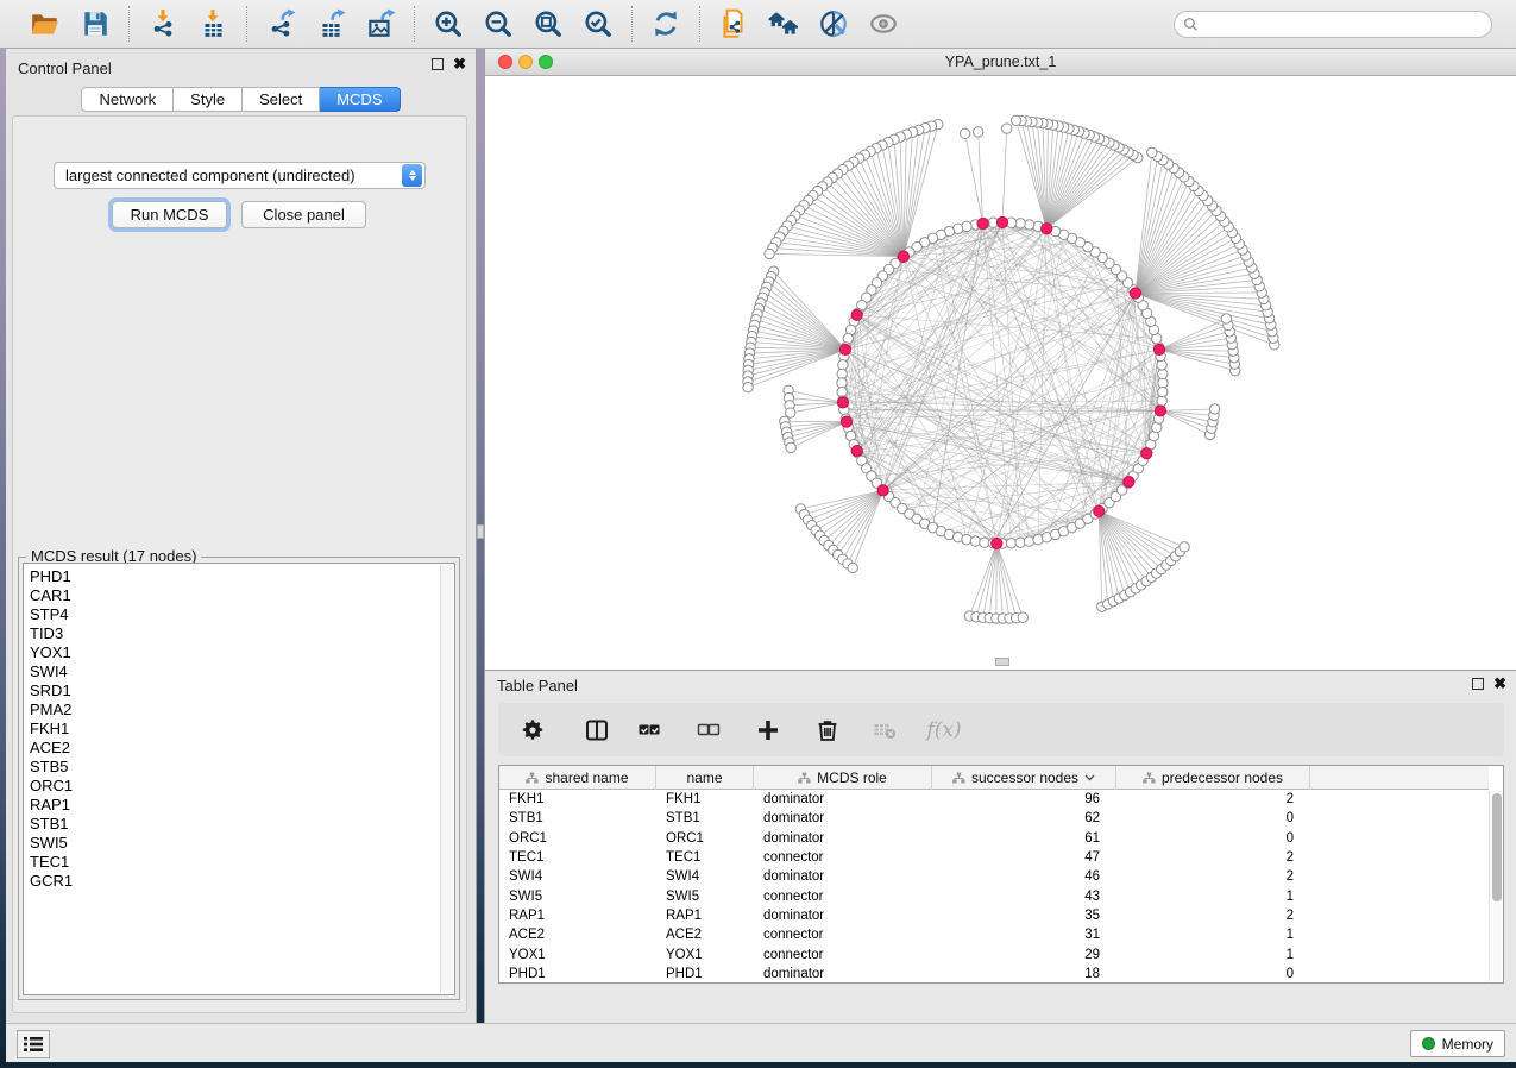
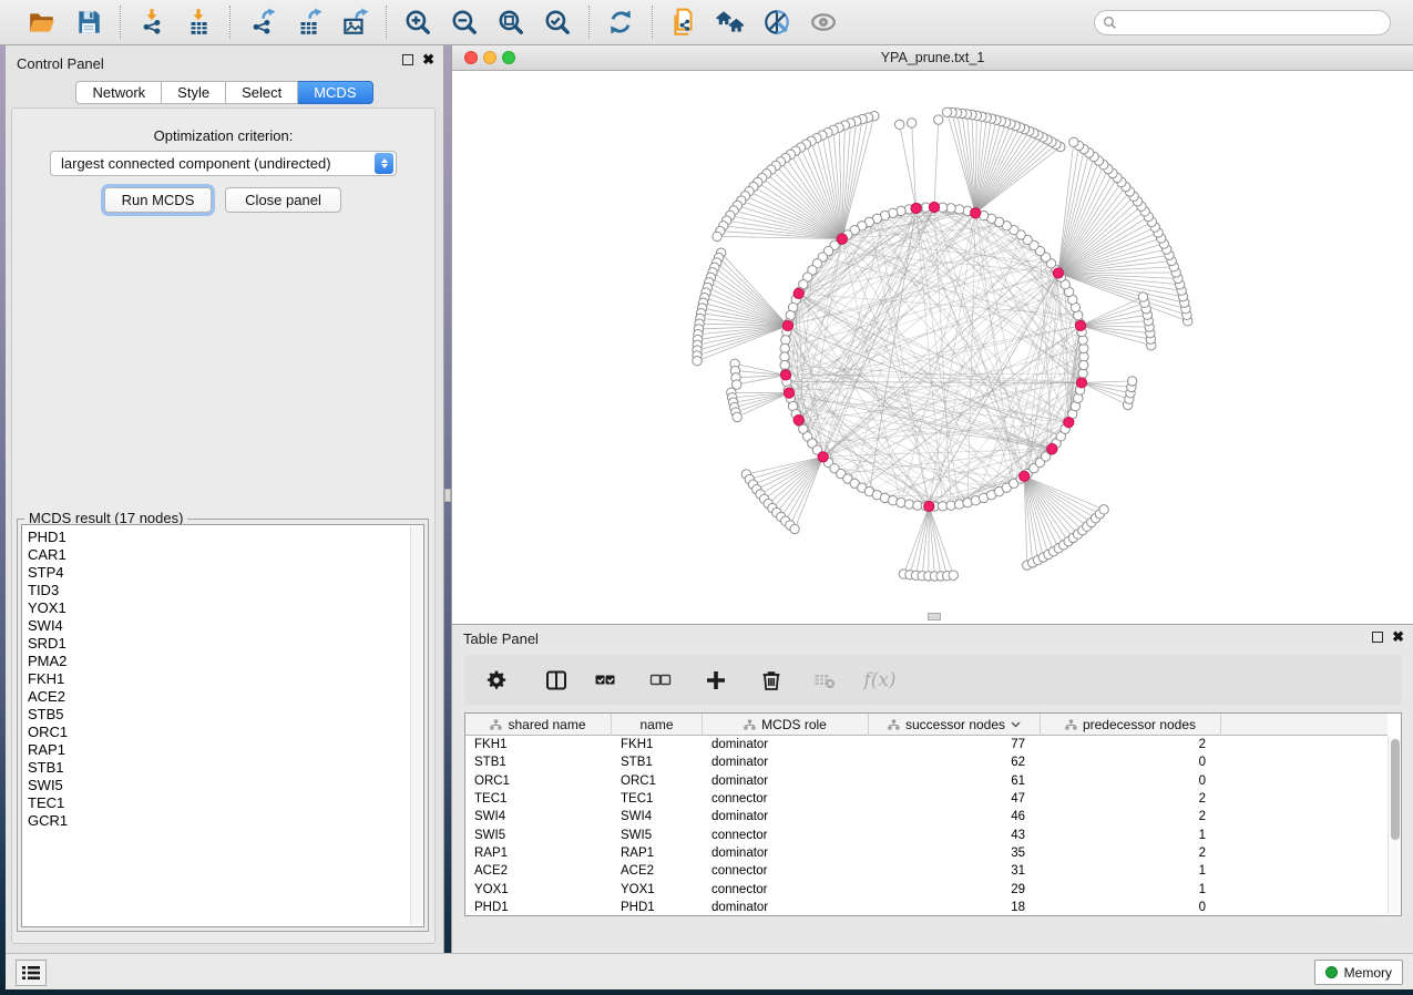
  Control Panel
  ✖
  Network
  Style
  Select
  MCDS
+ Optimization criterion:
  largest connected component (undirected)
  Run MCDS
  Close panel
  MCDS result (17 nodes)
  PHD1
  CAR1
  STP4
  TID3
  YOX1
  SWI4
  SRD1
  PMA2
  FKH1
  ACE2
  STB5
  ORC1
  RAP1
  STB1
  SWI5
  TEC1
  GCR1
  YPA_prune.txt_1
  Table Panel
  ✖
  f(x)
  shared name
  name
  MCDS role
  successor nodes
  predecessor nodes
  FKH1
  FKH1
  dominator
- 96
+ 77
  2
  STB1
  STB1
  dominator
  62
  0
  ORC1
  ORC1
  dominator
  61
  0
  TEC1
  TEC1
  connector
  47
  2
  SWI4
  SWI4
  dominator
  46
  2
  SWI5
  SWI5
  connector
  43
  1
  RAP1
  RAP1
  dominator
  35
  2
  ACE2
  ACE2
  connector
  31
  1
  YOX1
  YOX1
  connector
  29
  1
  PHD1
  PHD1
  dominator
  18
  0
  Memory
